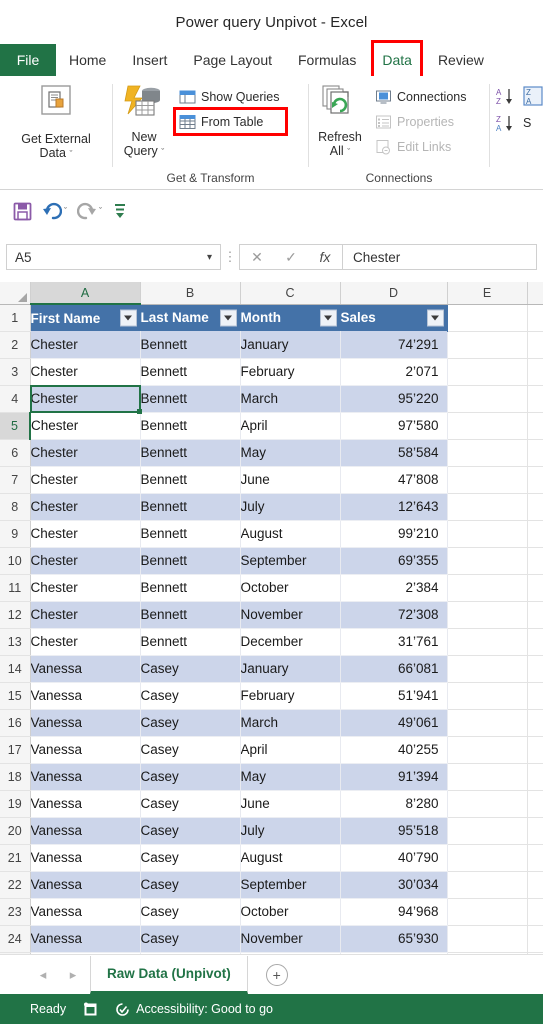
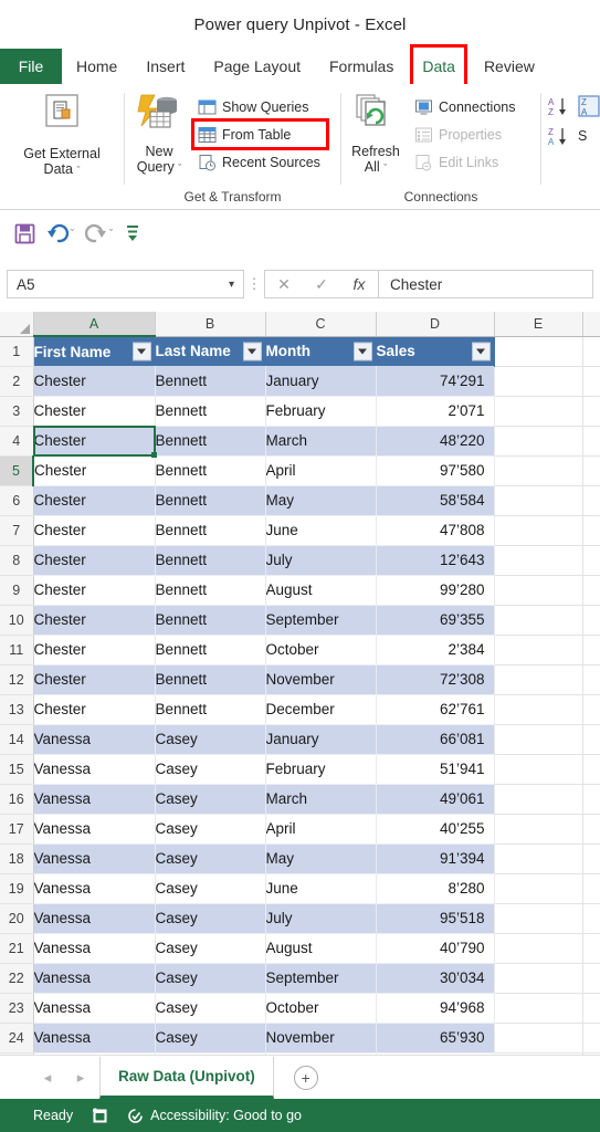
  Power query Unpivot - Excel
  File
  Home
  Insert
  Page Layout
  Formulas
  Data
  Review
  Get External
  Data ˇ
  New
  Query ˇ
  Show Queries
  From Table
+ Recent Sources
  Get & Transform
  Refresh
  All ˇ
  Connections
  Properties
  Edit Links
  Connections
  A
  Z
  Z
  A
  Z
  A
  S
  ˇ
  ˇ
  A5
  ▾
  ⋮
  ✕
  ✓
  fx
  Chester
  	A	B	C	D	E
  1	First Name	Last Name	Month	Sales
  2	Chester	Bennett	January	74’291
  3	Chester	Bennett	February	2’071
- 4	Chester	Bennett	March	95’220
+ 4	Chester	Bennett	March	48’220
  5	Chester	Bennett	April	97’580
  6	Chester	Bennett	May	58’584
  7	Chester	Bennett	June	47’808
  8	Chester	Bennett	July	12’643
- 9	Chester	Bennett	August	99’210
+ 9	Chester	Bennett	August	99’280
  10	Chester	Bennett	September	69’355
  11	Chester	Bennett	October	2’384
  12	Chester	Bennett	November	72’308
- 13	Chester	Bennett	December	31’761
+ 13	Chester	Bennett	December	62’761
  14	Vanessa	Casey	January	66’081
  15	Vanessa	Casey	February	51’941
  16	Vanessa	Casey	March	49’061
  17	Vanessa	Casey	April	40’255
  18	Vanessa	Casey	May	91’394
  19	Vanessa	Casey	June	8’280
  20	Vanessa	Casey	July	95’518
  21	Vanessa	Casey	August	40’790
  22	Vanessa	Casey	September	30’034
  23	Vanessa	Casey	October	94’968
  24	Vanessa	Casey	November	65’930
  ◂
  ▸
  Raw Data (Unpivot)
  +
  Ready
  Accessibility: Good to go
